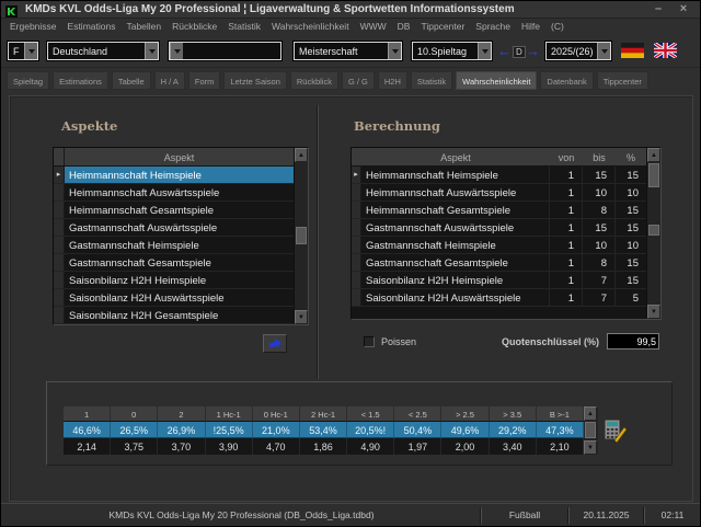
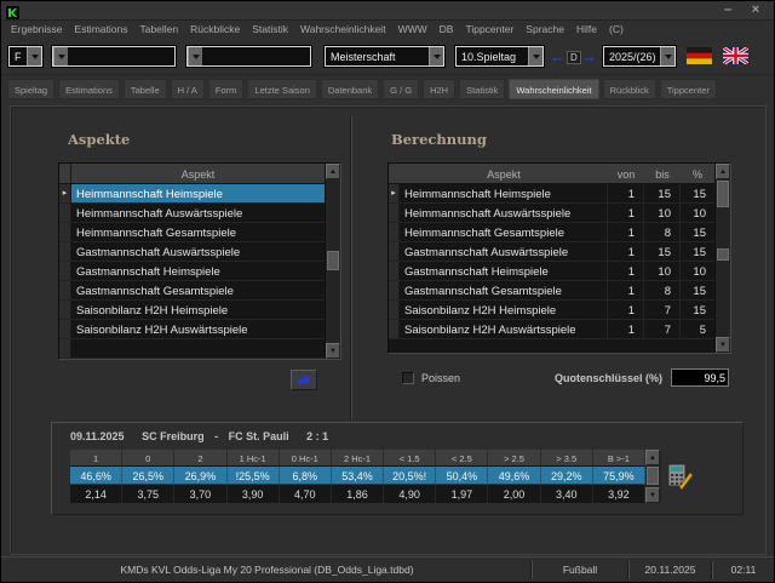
- KMDs KVL Odds-Liga My 20 Professional ¦ Ligaverwaltung & Sportwetten Informationssystem
  –
  ×
  Ergebnisse
  Estimations
  Tabellen
  Rückblicke
  Statistik
  Wahrscheinlichkeit
  WWW
  DB
  Tippcenter
  Sprache
  Hilfe
  (C)
  F
- Deutschland
  Meisterschaft
  10.Spieltag
  ←
  D
  →
  2025/(26)
  Spieltag
  Estimations
  Tabelle
  H / A
  Form
  Letzte Saison
- Rückblick
+ Datenbank
  G / G
  H2H
  Statistik
  Wahrscheinlichkeit
- Datenbank
+ Rückblick
  Tippcenter
  Aspekte
  Aspekt
  Heimmannschaft Heimspiele
  Heimmannschaft Auswärtsspiele
  Heimmannschaft Gesamtspiele
  Gastmannschaft Auswärtsspiele
  Gastmannschaft Heimspiele
  Gastmannschaft Gesamtspiele
  Saisonbilanz H2H Heimspiele
  Saisonbilanz H2H Auswärtsspiele
- Saisonbilanz H2H Gesamtspiele
  Berechnung
  Aspekt
  von
  bis
  %
  Heimmannschaft Heimspiele
  1
  15
  15
  Heimmannschaft Auswärtsspiele
  1
  10
  10
  Heimmannschaft Gesamtspiele
  1
  8
  15
  Gastmannschaft Auswärtsspiele
  1
  15
  15
  Gastmannschaft Heimspiele
  1
  10
  10
  Gastmannschaft Gesamtspiele
  1
  8
  15
  Saisonbilanz H2H Heimspiele
  1
  7
  15
  Saisonbilanz H2H Auswärtsspiele
  1
  7
  5
  Poissen
  Quotenschlüssel (%)
  99,5
+ 09.11.2025 SC Freiburg - FC St. Pauli 2 : 1
  1
  0
  2
  1 Hc-1
  0 Hc-1
  2 Hc-1
  < 1.5
  < 2.5
  > 2.5
  > 3.5
  B >-1
  46,6%
  26,5%
  26,9%
  !25,5%
- 21,0%
+ 6,8%
  53,4%
  20,5%!
  50,4%
  49,6%
  29,2%
- 47,3%
+ 75,9%
  2,14
  3,75
  3,70
  3,90
  4,70
  1,86
  4,90
  1,97
  2,00
  3,40
- 2,10
+ 3,92
  KMDs KVL Odds-Liga My 20 Professional (DB_Odds_Liga.tdbd)
  Fußball
  20.11.2025
  02:11
